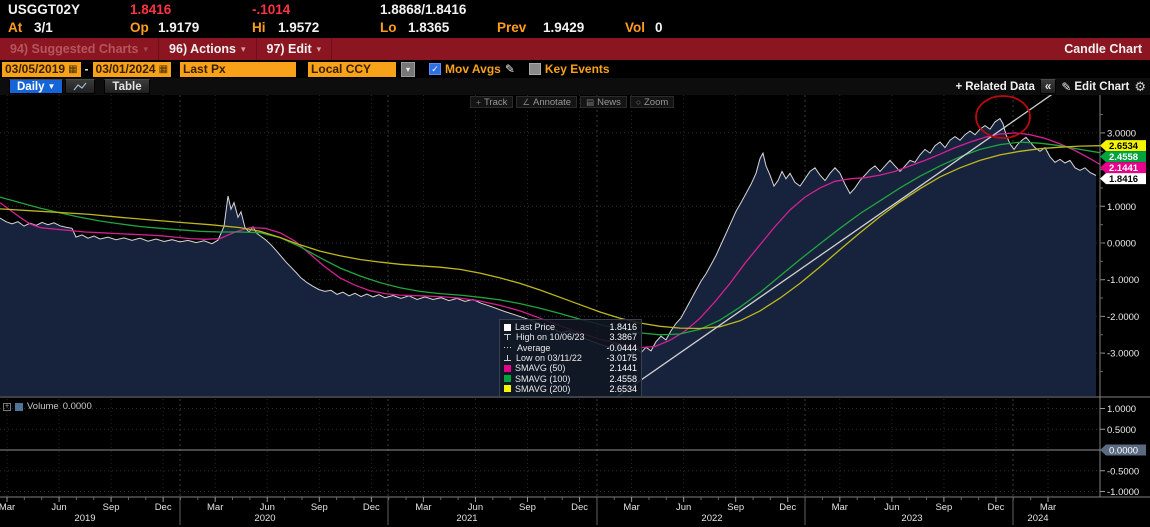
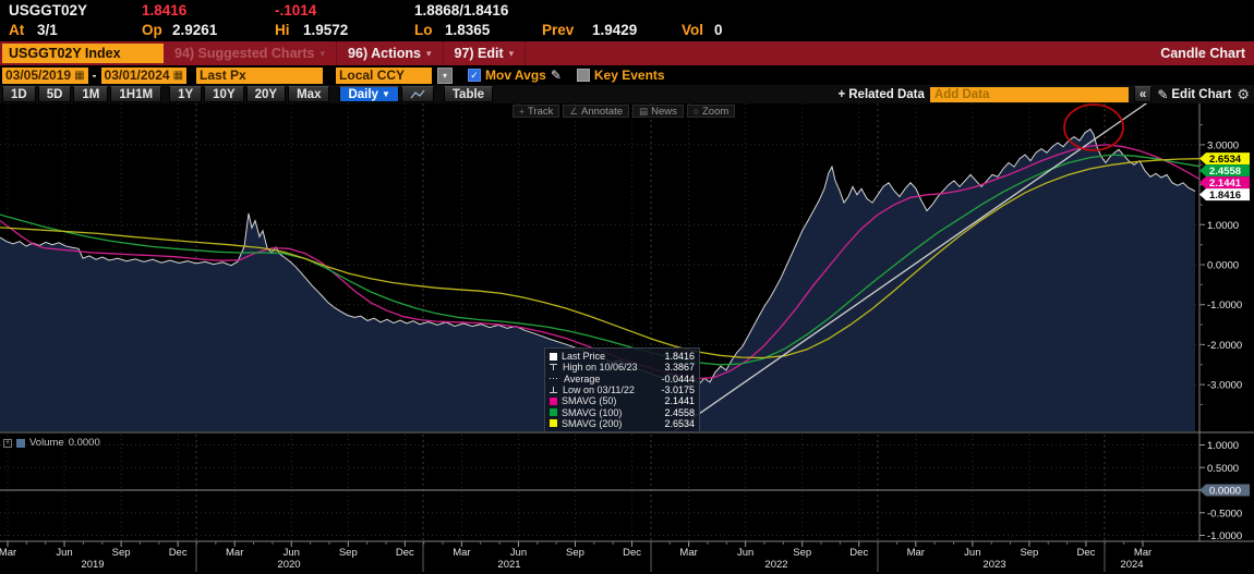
  USGGT02Y
  1.8416
  -.1014
  1.8868/1.8416
  At
  3/1
  Op
- 1.9179
+ 2.9261
  Hi
  1.9572
  Lo
  1.8365
  Prev
  1.9429
  Vol
  0
+ USGGT02Y Index
  94) Suggested Charts
  ▾
  96) Actions
  ▾
  97) Edit
  ▾
  Candle Chart
  03/05/2019
  ▦
  -
  03/01/2024
  ▦
  Last Px
  Local CCY
  ▾
  ✓
  Mov Avgs
  ✎
  Key Events
+ 1D
+ 5D
+ 1M
+ 1H1M
+ 1Y
+ 10Y
+ 20Y
+ Max
  Daily
  ▼
  Table
  +
  Related Data
+ Add Data
  «
  ✎
  Edit Chart
  ⚙
  3.0000
  1.0000
  0.0000
  -1.0000
  -2.0000
  -3.0000
  1.0000
  0.5000
  -0.5000
  -1.0000
  2.6534
  2.4558
  2.1441
  1.8416
  0.0000
  Mar
  Jun
  Sep
  Dec
  Mar
  Jun
  Sep
  Dec
  Mar
  Jun
  Sep
  Dec
  Mar
  Jun
  Sep
  Dec
  Mar
  Jun
  Sep
  Dec
  Mar
  2019
  2020
  2021
  2022
  2023
  2024
  +
  Track
  ∠
  Annotate
  ▤
  News
  ○
  Zoom
  Last Price
  1.8416
  High on 10/06/23
  3.3867
  Average
  -0.0444
  Low on 03/11/22
  -3.0175
  SMAVG (50)
  2.1441
  SMAVG (100)
  2.4558
  SMAVG (200)
  2.6534
  Volume
  0.0000
